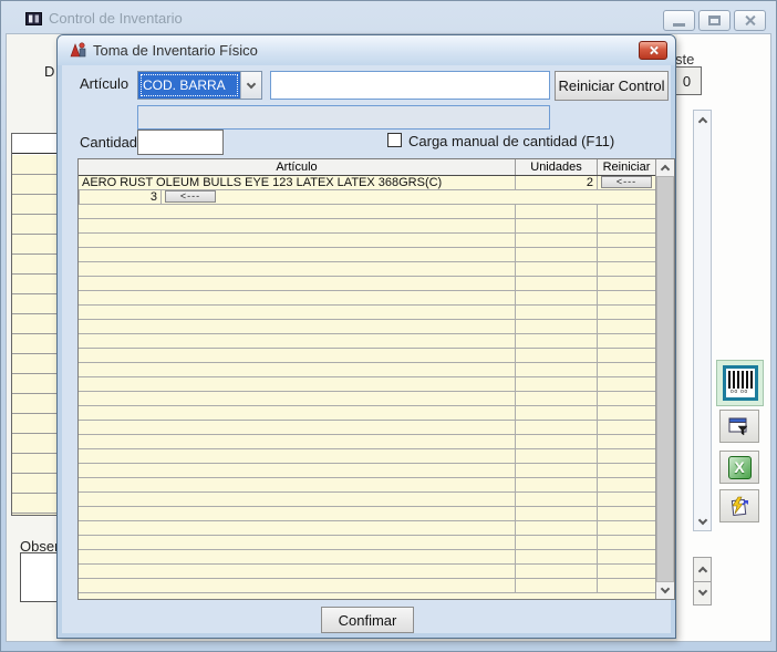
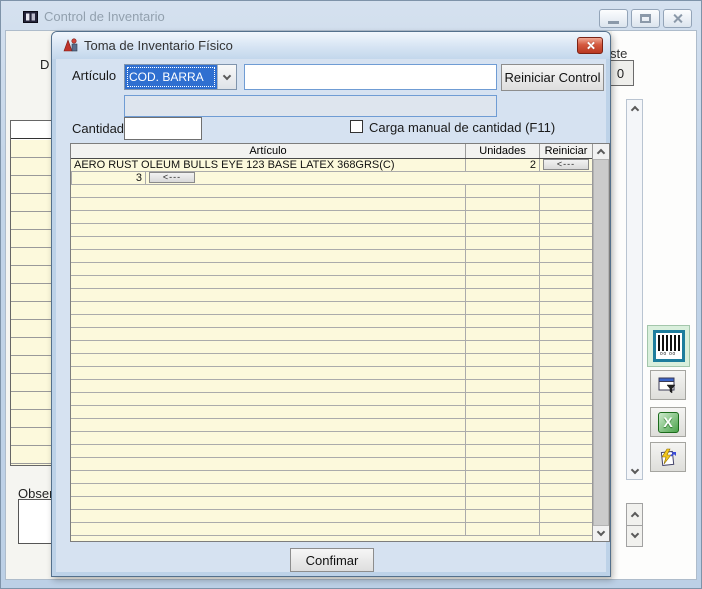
  Control de Inventario
  D
  ste
  0
  Obse
  X
  Toma de Inventario Físico
  Artículo
  COD. BARRA
  Reiniciar Control
  Cantidad
  Carga manual de cantidad (F11)
  Artículo
  Unidades
  Reiniciar
- AERO RUST OLEUM BULLS EYE 123 LATEX LATEX 368GRS(C)
+ AERO RUST OLEUM BULLS EYE 123 BASE LATEX 368GRS(C)
  2
  <---
  3
  <---
  Confimar
